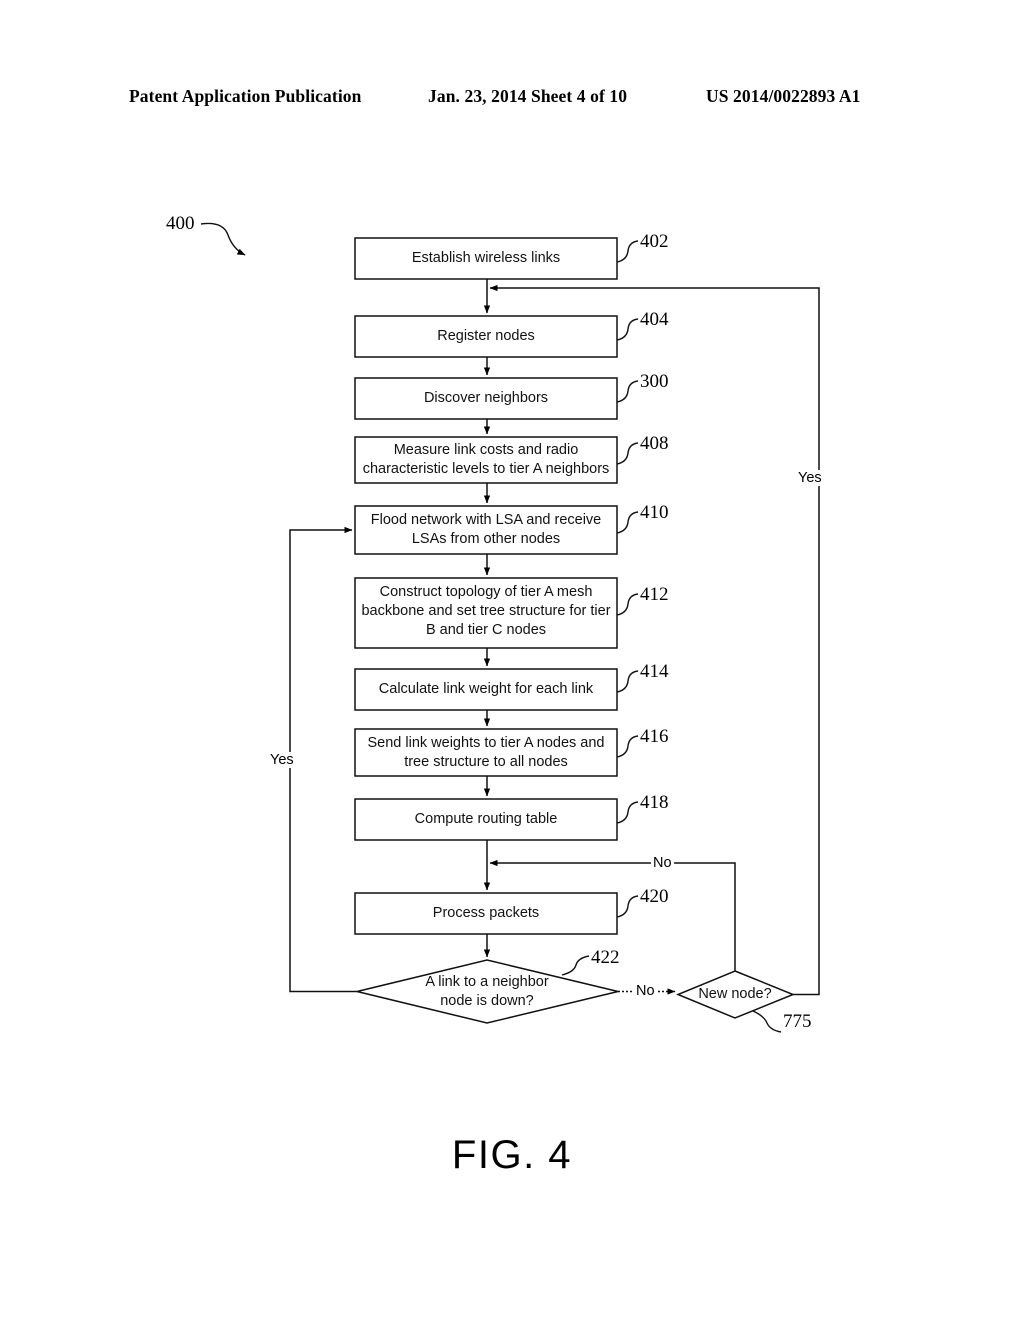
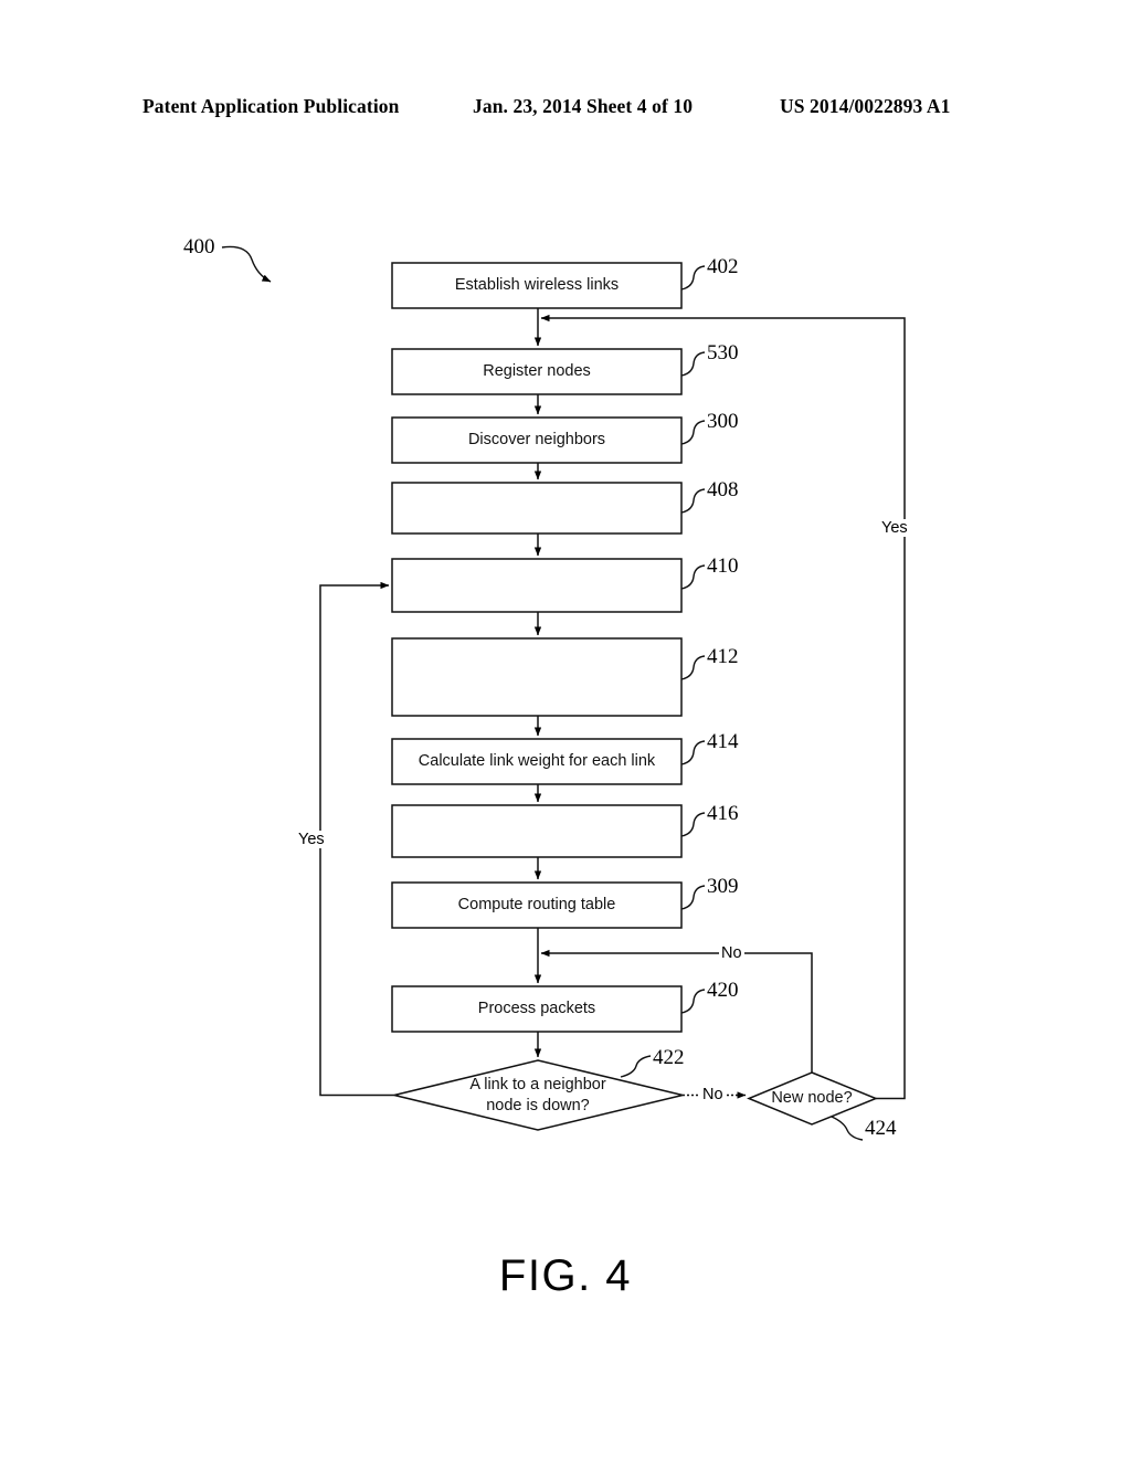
  Patent Application Publication
  Jan. 23, 2014 Sheet 4 of 10
  US 2014/0022893 A1
  Establish wireless links
  Register nodes
  Discover neighbors
- Measure link costs and radio
- characteristic levels to tier A neighbors
- Flood network with LSA and receive
- LSAs from other nodes
- Construct topology of tier A mesh
- backbone and set tree structure for tier
- B and tier C nodes
  Calculate link weight for each link
- Send link weights to tier A nodes and
- tree structure to all nodes
  Compute routing table
  Process packets
  A link to a neighbor
  node is down?
  New node?
  402
- 404
+ 530
  300
  408
  410
  412
  414
  416
- 418
+ 309
  420
  422
- 775
+ 424
  400
  Yes
  No
  No
  Yes
  FIG. 4
